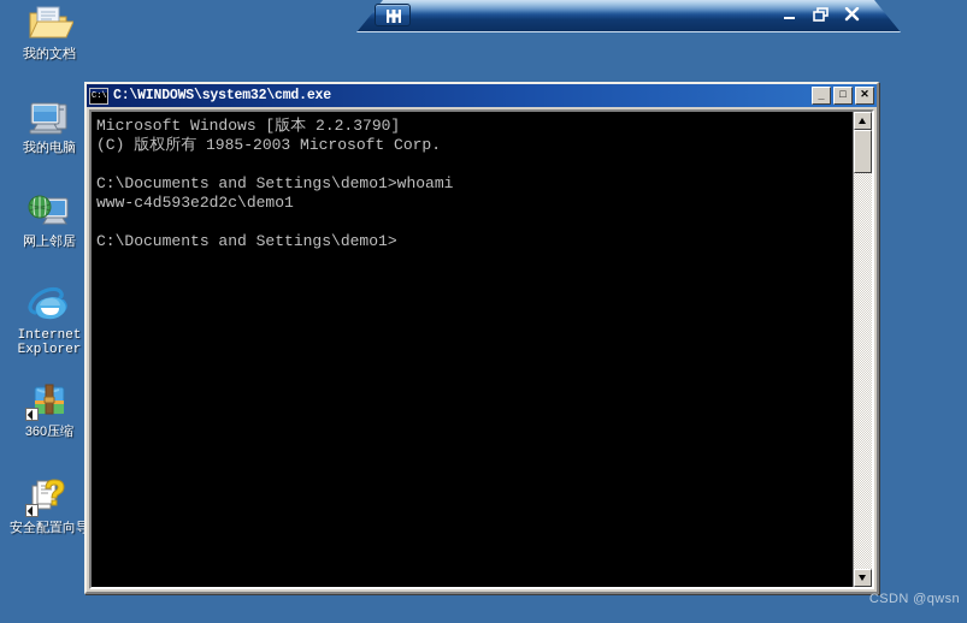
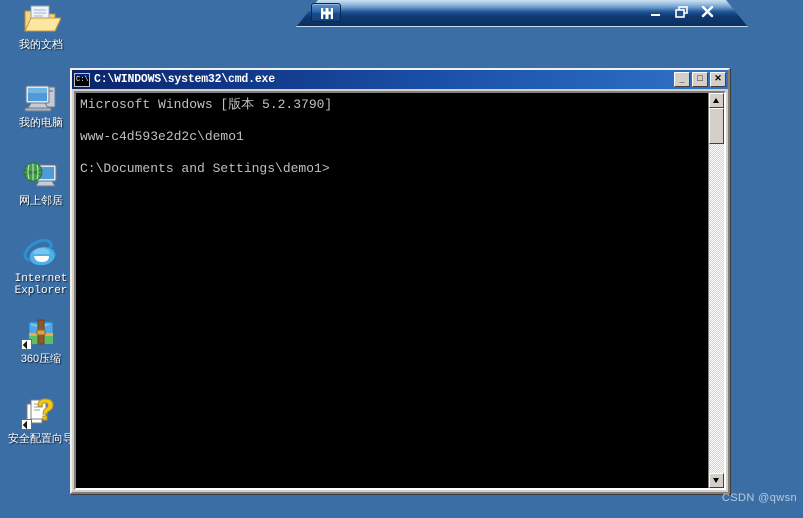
  我的文档
  我的电脑
  网上邻居
  Internet
  Explorer
  360压缩
  安全配置向导
  C:\
  C:\WINDOWS\system32\cmd.exe
  _
  □
  ✕
- Microsoft Windows [版本 2.2.3790]
+ Microsoft Windows [版本 5.2.3790]
- (C) 版权所有 1985-2003 Microsoft Corp.
- C:\Documents and Settings\demo1>whoami
  www-c4d593e2d2c\demo1
  C:\Documents and Settings\demo1>
  CSDN @qwsn
